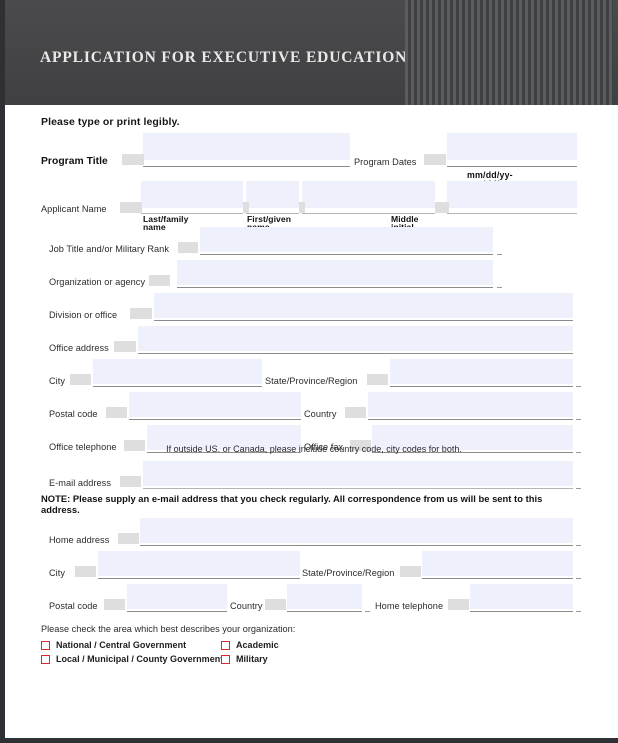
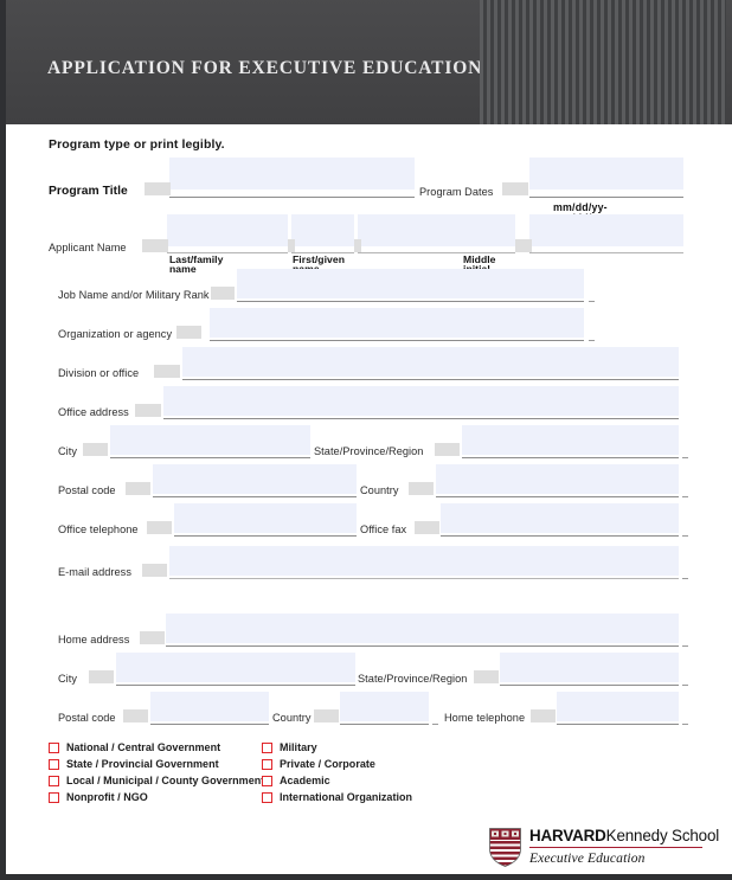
  APPLICATION FOR EXECUTIVE EDUCATION
- Please type or print legibly.
+ Program type or print legibly.
  Program Title
  Program Dates
  mm/dd/yy-
  Applicant Name
  Last/family
  name
  First/given
  Middle
- Job Title and/or Military Rank
+ Job Name and/or Military Rank
  Organization or agency
  Division or office
  Office address
  City
  State/Province/Region
  Postal code
  Country
  Office telephone
  Office fax
- If outside US. or Canada, please include country code, city codes for both.
  E-mail address
- NOTE: Please supply an e-mail address that you check regularly. All correspondence from us will be sent to this address.
  Home address
  City
  State/Province/Region
  Postal code
  Country
  Home telephone
- Please check the area which best describes your organization:
  National / Central Government
- Academic
+ Military
+ State / Provincial Government
+ Private / Corporate
  Local / Municipal / County Governmen
- Military
+ Academic
+ Nonprofit / NGO
+ International Organization
+ HARVARDKennedy School
+ Executive Education
